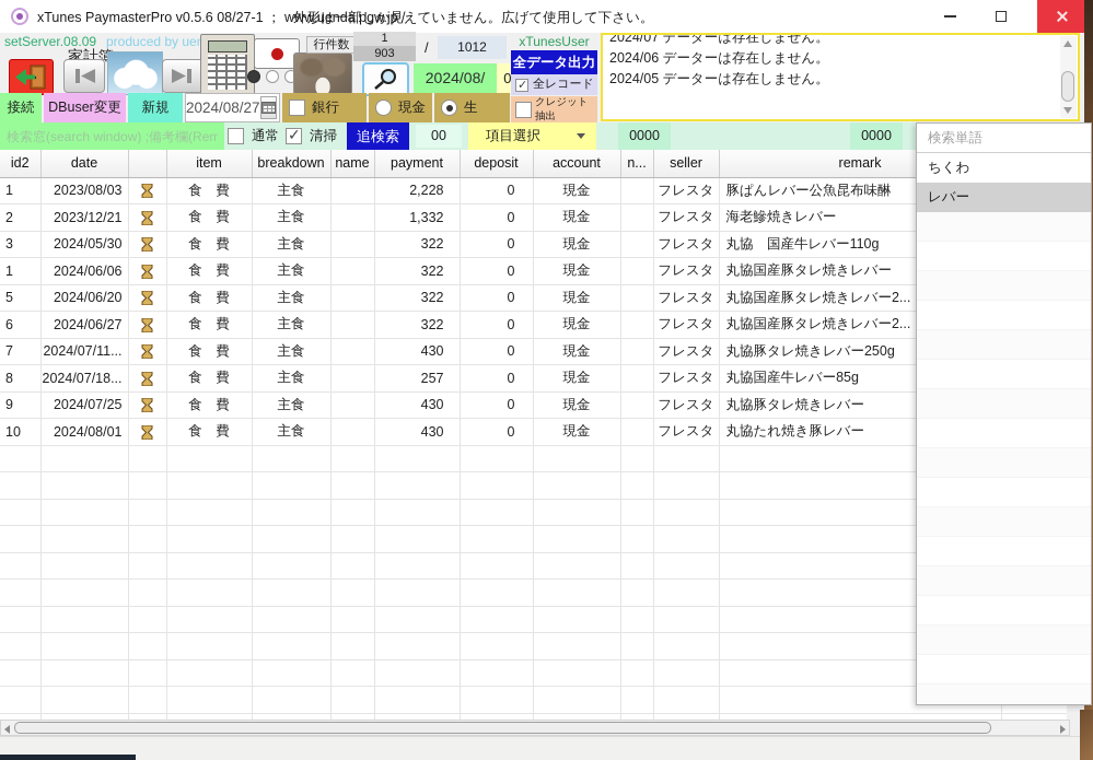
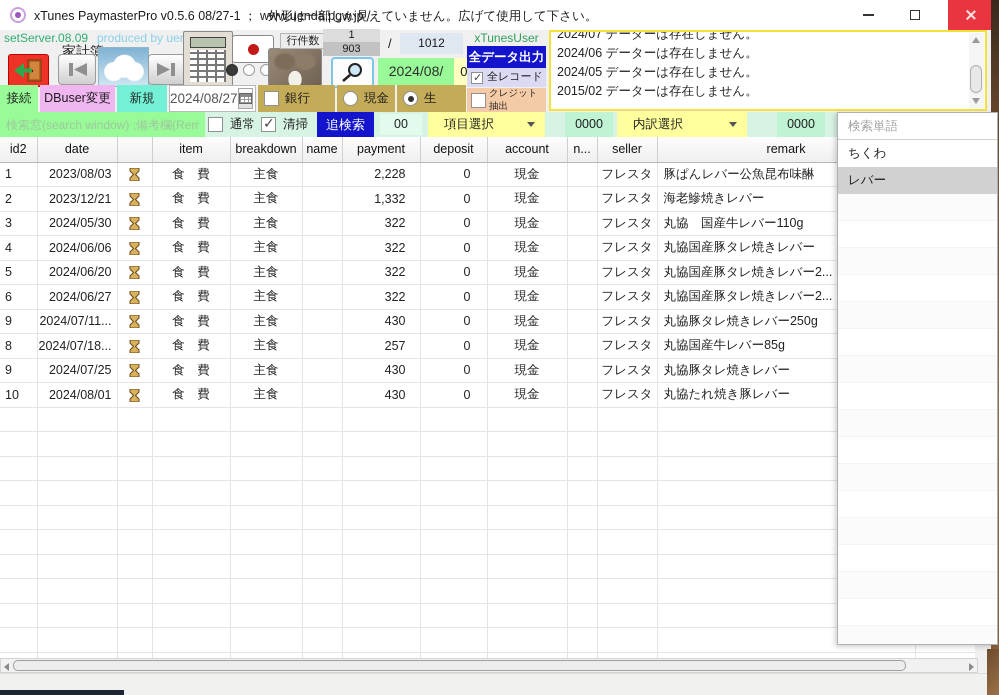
  xTunes PaymasterPro v0.5.6 08/27-1 ； www.uenda.pgw.jp /
  外形は一部しか見えていません。広げて使用して下さい。
  setServer.08.09
  produced by ue
  家計簿
  行件数
  1
  903
  /
  1012
  2024/08/
  xTunesUser
  全データ出力
  全レコード
  クレジット抽出
  接続
  DBuser変更
  新規
  2024/08/27
  銀行
  現金
  生
  2024/07 データーは存在しません。
  2024/06 データーは存在しません。
  2024/05 データーは存在しません。
+ 2015/02 データーは存在しません。
  検索窓(search window) ;備考欄(Rem
  通常
  清掃
  追検索
  00
  項目選択
  0000
+ 内訳選択
  0000
  id2	date		item	breakdown	name	payment	deposit	account	n...	seller	remark
  1	2023/08/03		食 費	主食		2,228	0	現金		フレスタ	豚ぱんレバー公魚昆布味醂
  2	2023/12/21		食 費	主食		1,332	0	現金		フレスタ	海老鰺焼きレバー
  3	2024/05/30		食 費	主食		322	0	現金		フレスタ	丸協 国産牛レバー110g
- 1	2024/06/06		食 費	主食		322	0	現金		フレスタ	丸協国産豚タレ焼きレバー
+ 4	2024/06/06		食 費	主食		322	0	現金		フレスタ	丸協国産豚タレ焼きレバー
  5	2024/06/20		食 費	主食		322	0	現金		フレスタ	丸協国産豚タレ焼きレバー2...
  6	2024/06/27		食 費	主食		322	0	現金		フレスタ	丸協国産豚タレ焼きレバー2...
- 7	2024/07/11...		食 費	主食		430	0	現金		フレスタ	丸協豚タレ焼きレバー250g
+ 9	2024/07/11...		食 費	主食		430	0	現金		フレスタ	丸協豚タレ焼きレバー250g
  8	2024/07/18...		食 費	主食		257	0	現金		フレスタ	丸協国産牛レバー85g
  9	2024/07/25		食 費	主食		430	0	現金		フレスタ	丸協豚タレ焼きレバー
  10	2024/08/01		食 費	主食		430	0	現金		フレスタ	丸協たれ焼き豚レバー
  検索単語
  ちくわ
  レバー
